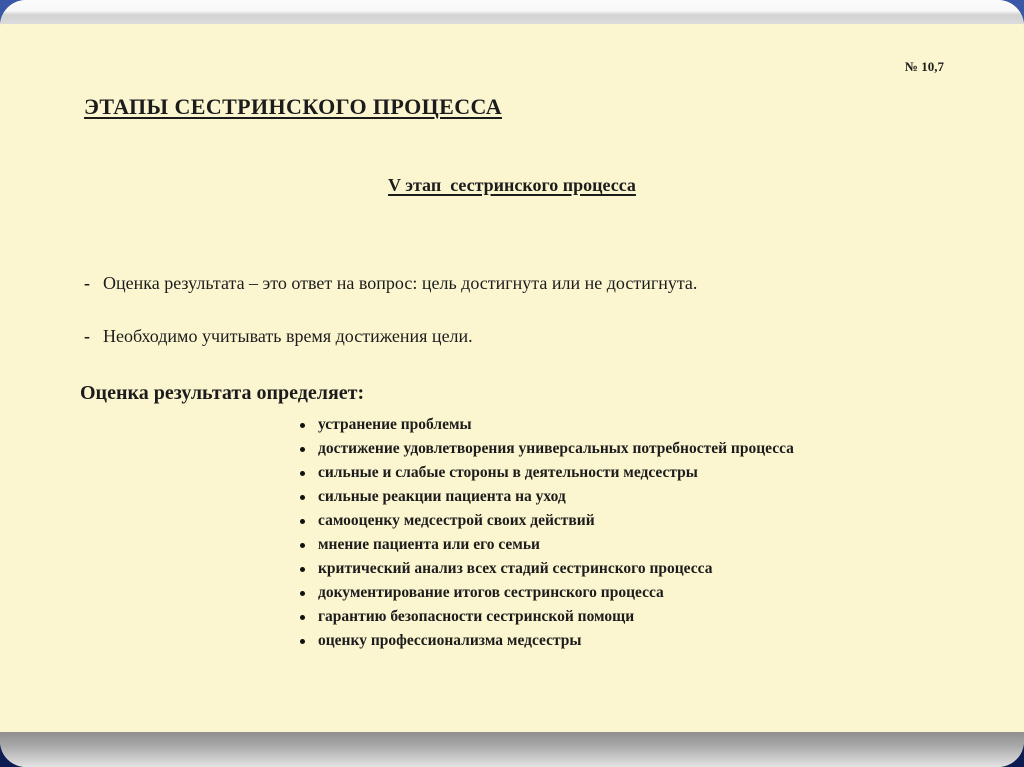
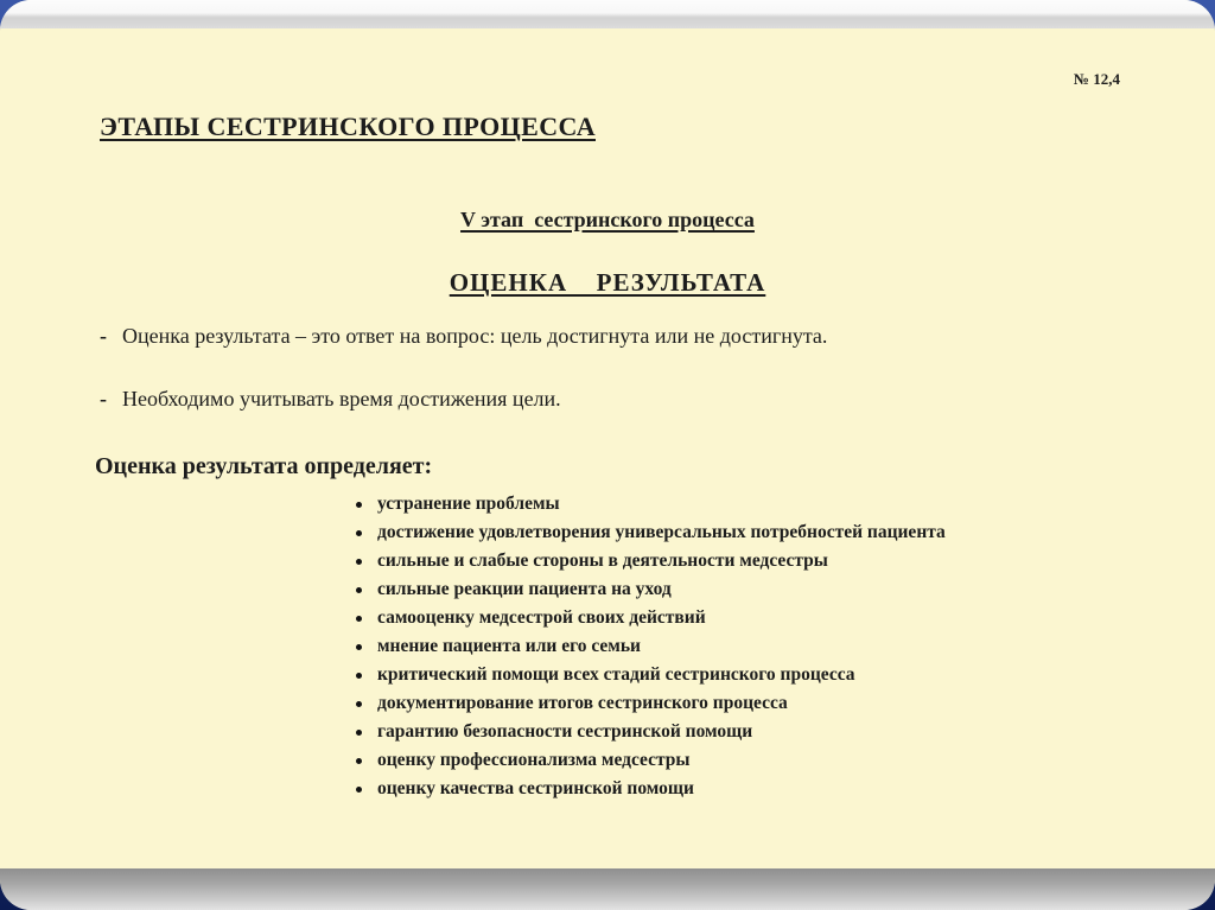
- № 10,7
+ № 12,4
  ЭТАПЫ СЕСТРИНСКОГО ПРОЦЕССА
  V этап сестринского процесса
+ ОЦЕНКА РЕЗУЛЬТАТА
  - Оценка результата – это ответ на вопрос: цель достигнута или не достигнута.
  - Необходимо учитывать время достижения цели.
  Оценка результата определяет:
  устранение проблемы
- достижение удовлетворения универсальных потребностей процесса
+ достижение удовлетворения универсальных потребностей пациента
  сильные и слабые стороны в деятельности медсестры
  сильные реакции пациента на уход
  самооценку медсестрой своих действий
  мнение пациента или его семьи
- критический анализ всех стадий сестринского процесса
+ критический помощи всех стадий сестринского процесса
  документирование итогов сестринского процесса
  гарантию безопасности сестринской помощи
  оценку профессионализма медсестры
+ оценку качества сестринской помощи
